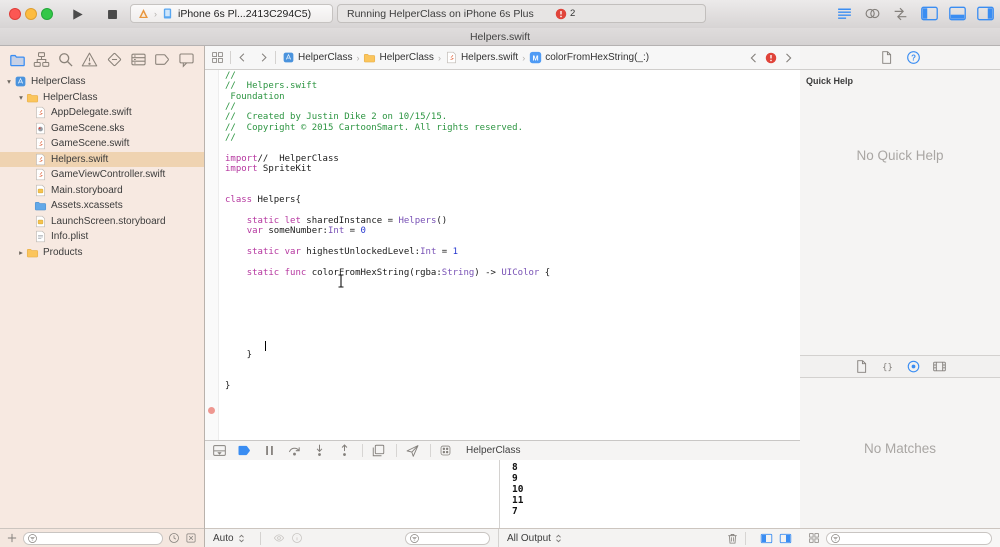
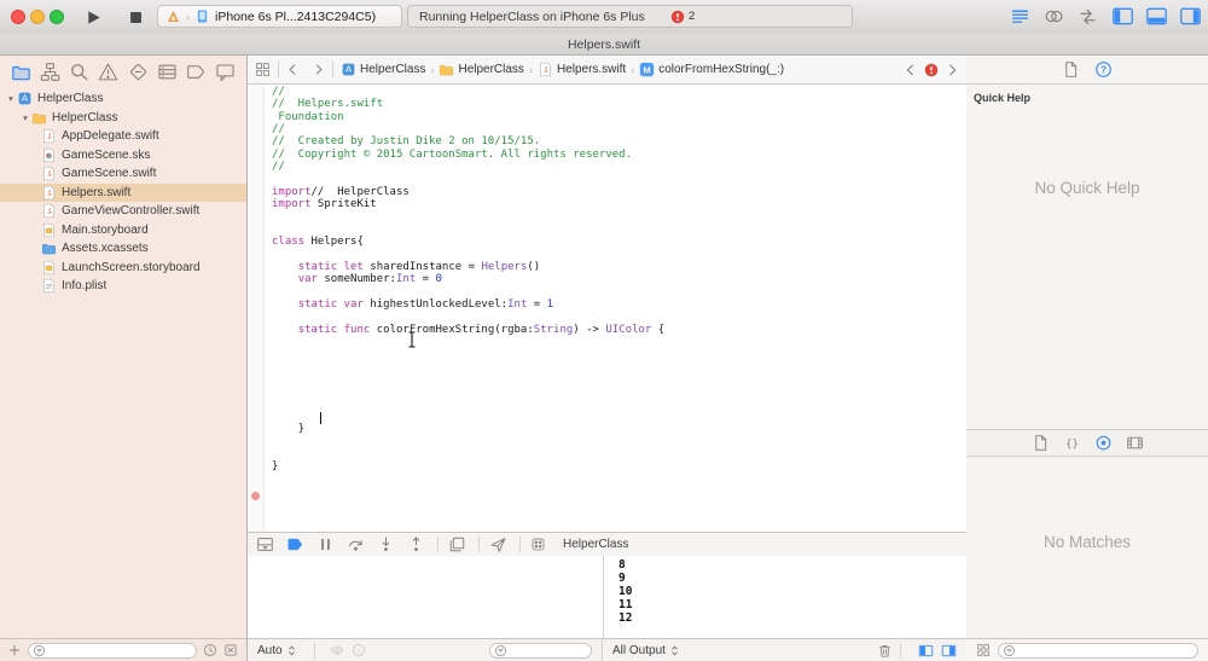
  ›
  iPhone 6s Pl...2413C294C5)
  Running HelperClass on iPhone 6s Plus
  2
  Helpers.swift
  ▾
  HelperClass
  ▾
  HelperClass
  AppDelegate.swift
  GameScene.sks
  GameScene.swift
  Helpers.swift
  GameViewController.swift
  Main.storyboard
  Assets.xcassets
  LaunchScreen.storyboard
  Info.plist
- ▸
- Products
  HelperClass
  ›
  HelperClass
  ›
  Helpers.swift
  ›
  M
  colorFromHexString(_:)
  //
  // Helpers.swift
  Foundation
  //
  // Created by Justin Dike 2 on 10/15/15.
  // Copyright © 2015 CartoonSmart. All rights reserved.
  //
  import// HelperClass
  import SpriteKit
  class Helpers{
  static let sharedInstance = Helpers()
  var someNumber:Int = 0
  static var highestUnlockedLevel:Int = 1
  static func colorFromHexString(rgba:String) -> UIColor {
  }
  }
  HelperClass
  8
  9
  10
  11
- 7
+ 12
  Auto
  All Output
  ?
  Quick Help
  No Quick Help
  {}
  No Matches
